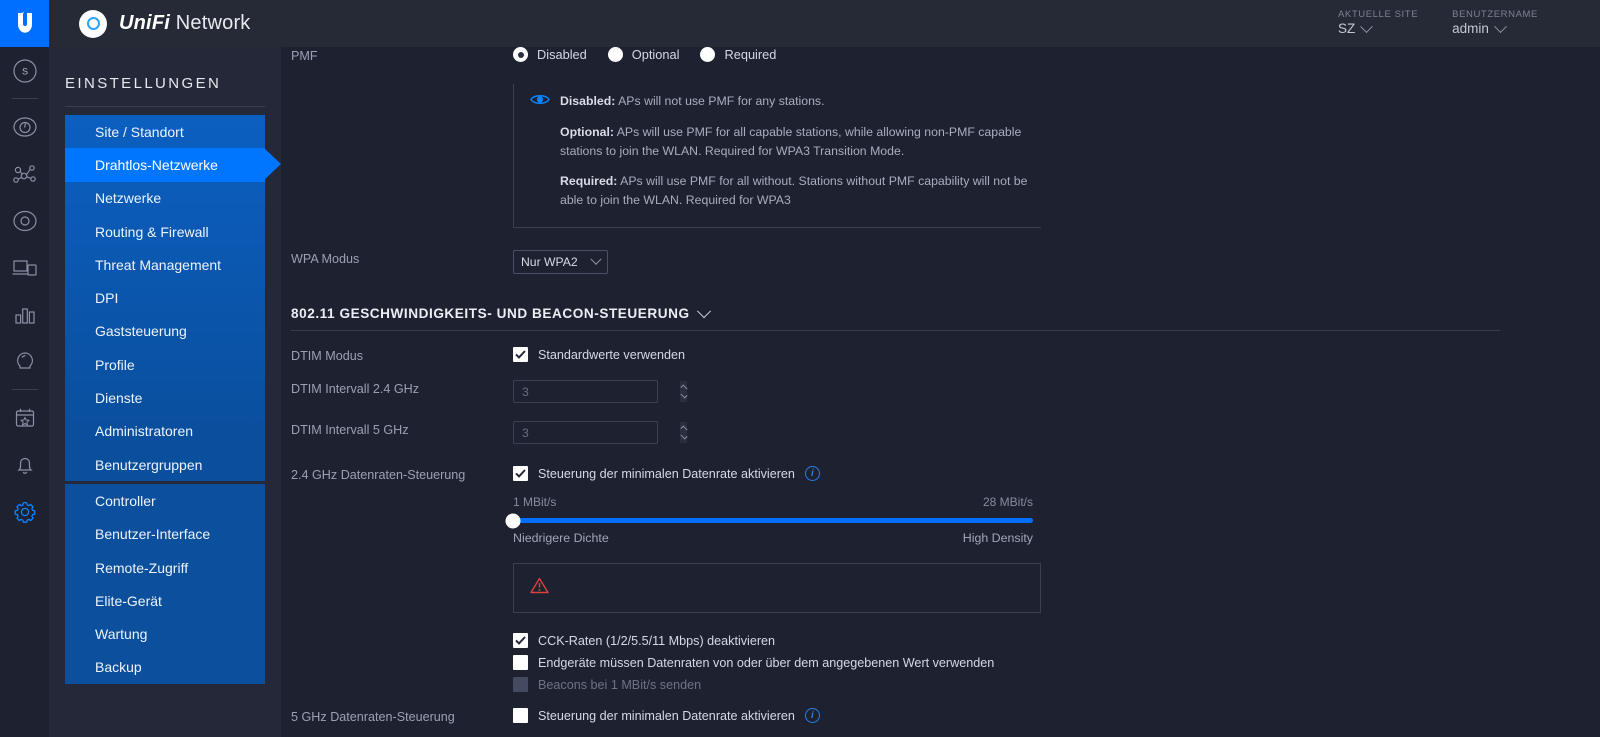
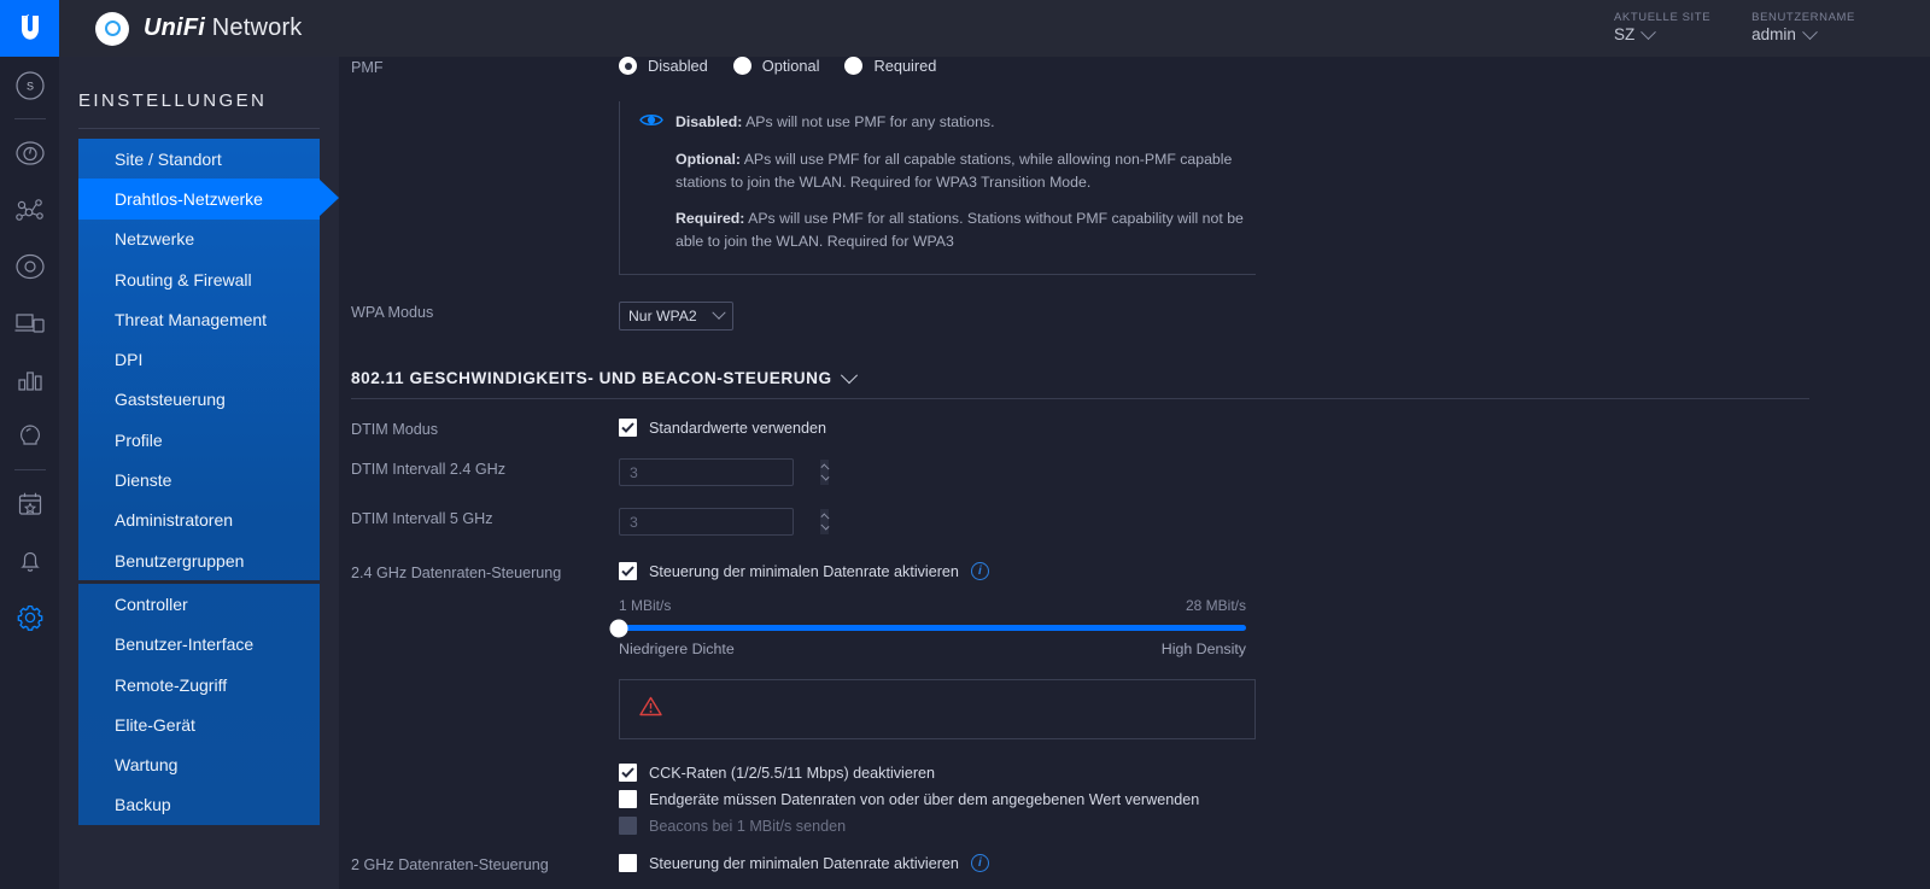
  S
  UniFi Network
  AKTUELLE SITE
  SZ
  BENUTZERNAME
  admin
  EINSTELLUNGEN
  Site / Standort
  Drahtlos-Netzwerke
  Netzwerke
  Routing & Firewall
  Threat Management
  DPI
  Gaststeuerung
  Profile
  Dienste
  Administratoren
  Benutzergruppen
  Controller
  Benutzer-Interface
  Remote-Zugriff
  Elite-Gerät
  Wartung
  Backup
  PMF
  Disabled
  Optional
  Required
  Disabled: APs will not use PMF for any stations.
  Optional: APs will use PMF for all capable stations, while allowing non-PMF capable stations to join the WLAN. Required for WPA3 Transition Mode.
- Required: APs will use PMF for all without. Stations without PMF capability will not be able to join the WLAN. Required for WPA3
+ Required: APs will use PMF for all stations. Stations without PMF capability will not be able to join the WLAN. Required for WPA3
  WPA Modus
  Nur WPA2
  802.11 GESCHWINDIGKEITS- UND BEACON-STEUERUNG
  DTIM Modus
  Standardwerte verwenden
  DTIM Intervall 2.4 GHz
  3
  DTIM Intervall 5 GHz
  3
  2.4 GHz Datenraten-Steuerung
  Steuerung der minimalen Datenrate aktivieren
  i
  1 MBit/s
  28 MBit/s
  Niedrigere Dichte
  High Density
  CCK-Raten (1/2/5.5/11 Mbps) deaktivieren
  Endgeräte müssen Datenraten von oder über dem angegebenen Wert verwenden
  Beacons bei 1 MBit/s senden
- 5 GHz Datenraten-Steuerung
+ 2 GHz Datenraten-Steuerung
  Steuerung der minimalen Datenrate aktivieren
  i
